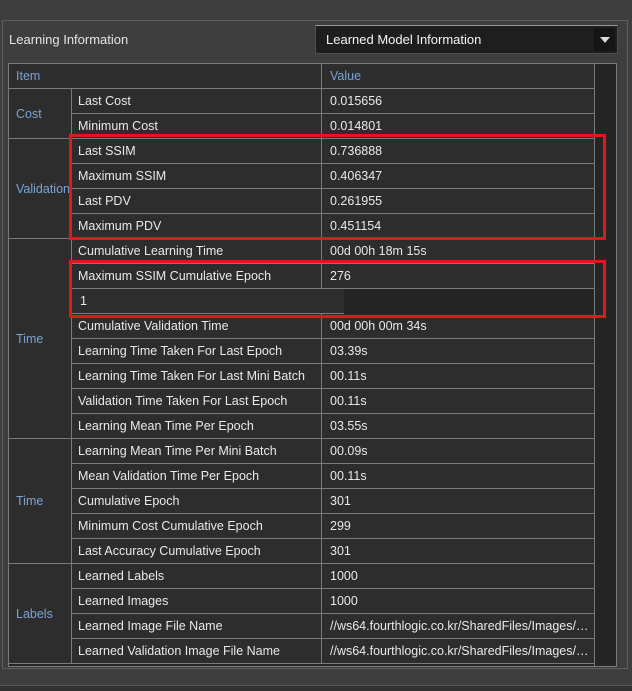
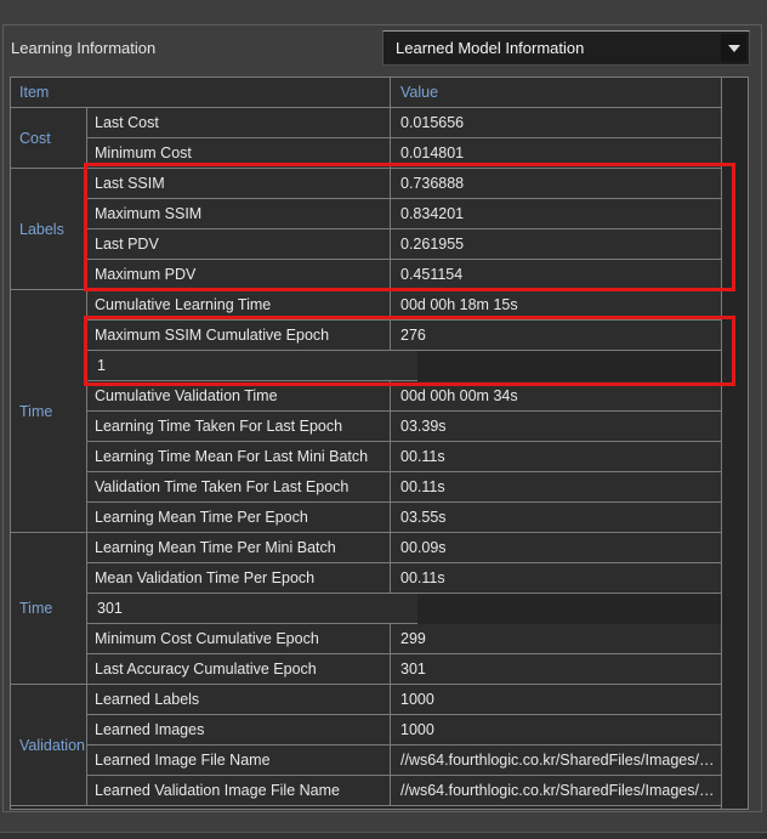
  Learning Information
  Learned Model Information
  Item
  Value
  Cost
  Last Cost
  0.015656
  Minimum Cost
  0.014801
- Validation
+ Labels
  Last SSIM
  0.736888
  Maximum SSIM
- 0.406347
+ 0.834201
  Last PDV
  0.261955
  Maximum PDV
  0.451154
  Time
  Cumulative Learning Time
  00d 00h 18m 15s
  Maximum SSIM Cumulative Epoch
  276
  1
  Cumulative Validation Time
  00d 00h 00m 34s
  Learning Time Taken For Last Epoch
  03.39s
- Learning Time Taken For Last Mini Batch
+ Learning Time Mean For Last Mini Batch
  00.11s
  Validation Time Taken For Last Epoch
  00.11s
  Learning Mean Time Per Epoch
  03.55s
  Time
  Learning Mean Time Per Mini Batch
  00.09s
  Mean Validation Time Per Epoch
  00.11s
- Cumulative Epoch
  301
  Minimum Cost Cumulative Epoch
  299
  Last Accuracy Cumulative Epoch
  301
- Labels
+ Validation
  Learned Labels
  1000
  Learned Images
  1000
  Learned Image File Name
  //ws64.fourthlogic.co.kr/SharedFiles/Images/노.
  Learned Validation Image File Name
  //ws64.fourthlogic.co.kr/SharedFiles/Images/노.
